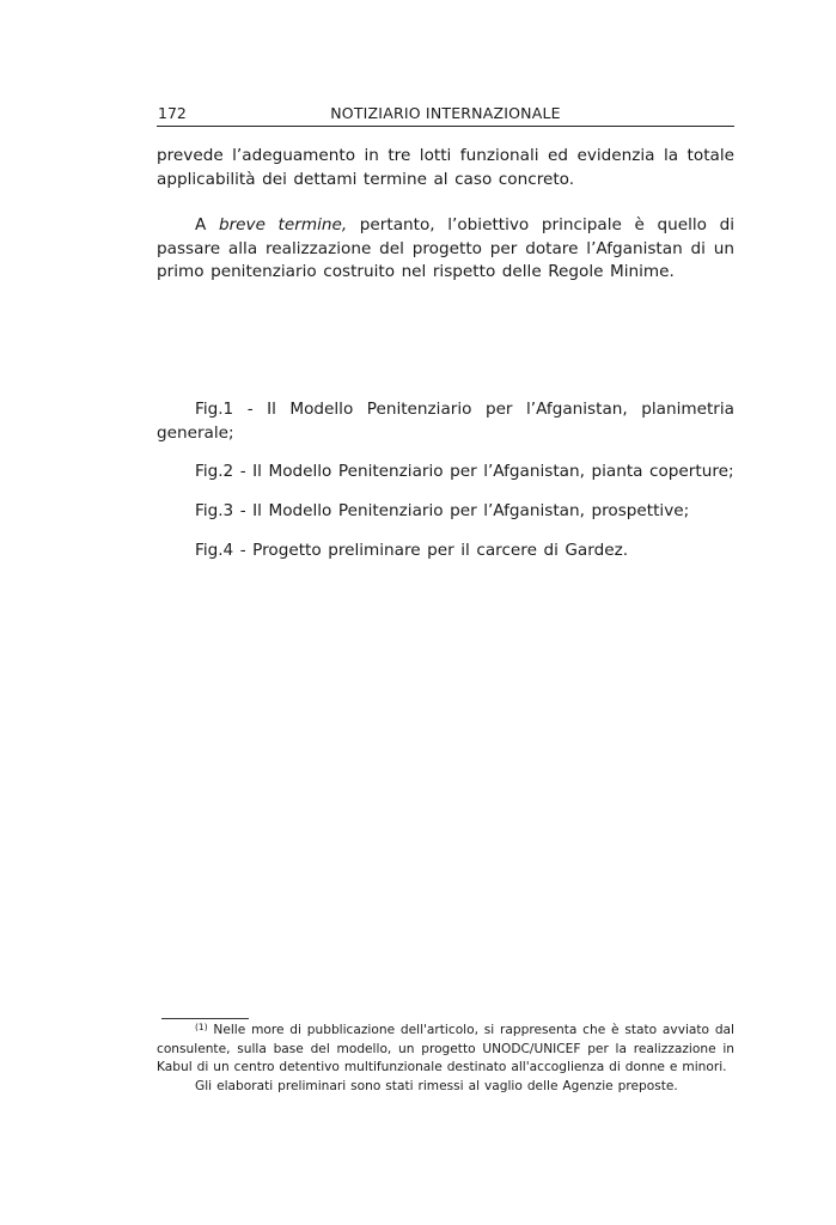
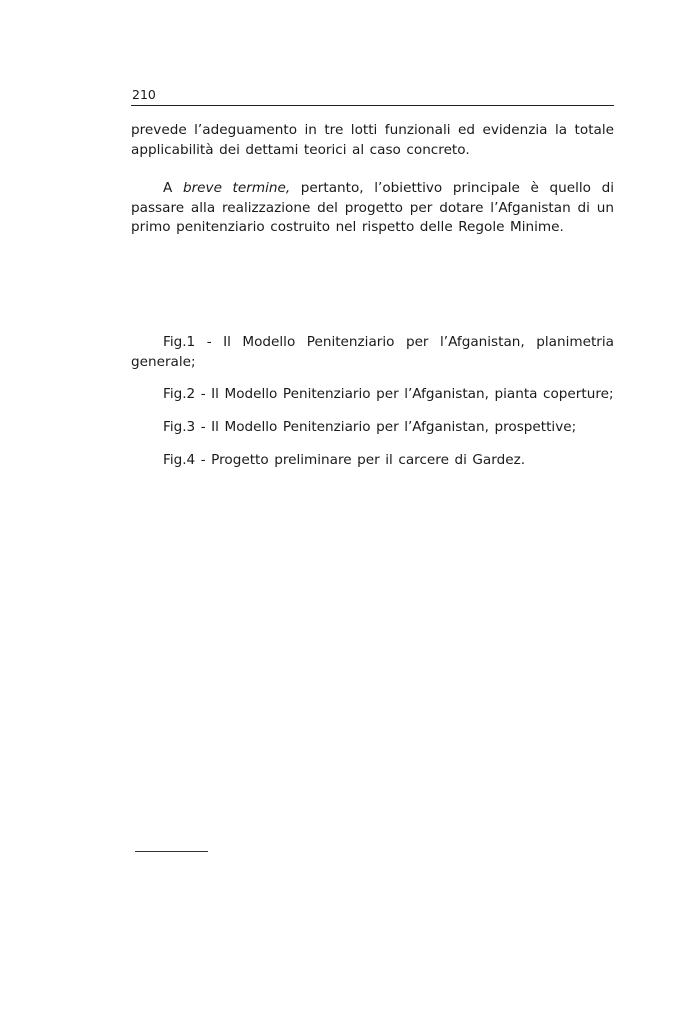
- 172
+ 210
- NOTIZIARIO INTERNAZIONALE
- prevede l’adeguamento in tre lotti funzionali ed evidenzia la totale applicabilità dei dettami termine al caso concreto.
+ prevede l’adeguamento in tre lotti funzionali ed evidenzia la totale applicabilità dei dettami teorici al caso concreto.
  A breve termine, pertanto, l’obiettivo principale è quello di passare alla realizzazione del progetto per dotare l’Afganistan di un primo penitenziario costruito nel rispetto delle Regole Minime.
  Fig.1 - Il Modello Penitenziario per l’Afganistan, planimetria generale;
  Fig.2 - Il Modello Penitenziario per l’Afganistan, pianta coperture;
  Fig.3 - Il Modello Penitenziario per l’Afganistan, prospettive;
  Fig.4 - Progetto preliminare per il carcere di Gardez.
- (1) Nelle more di pubblicazione dell'articolo, si rappresenta che è stato avviato dal consulente, sulla base del modello, un progetto UNODC/UNICEF per la realizzazione in Kabul di un centro detentivo multifunzionale destinato all'accoglienza di donne e minori.
- Gli elaborati preliminari sono stati rimessi al vaglio delle Agenzie preposte.
